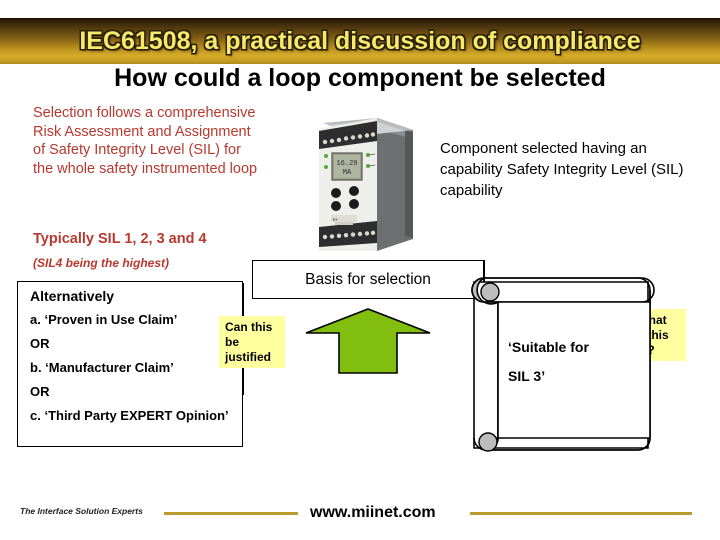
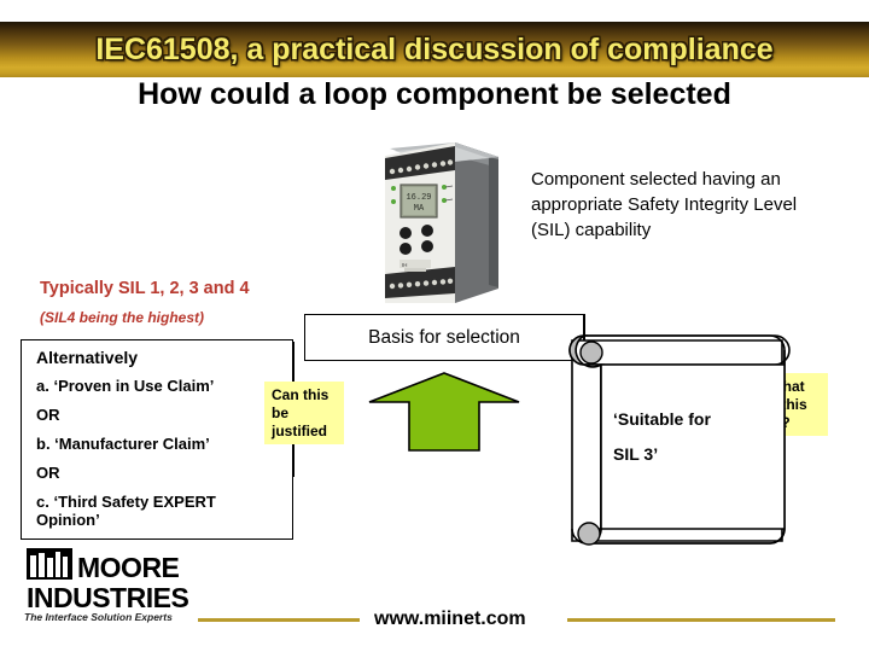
  IEC61508, a practical discussion of compliance
  How could a loop component be selected
- Selection follows a comprehensive Risk Assessment and Assignment of Safety Integrity Level (SIL) for the whole safety instrumented loop
  Typically SIL 1, 2, 3 and 4
  (SIL4 being the highest)
- Component selected having an capability Safety Integrity Level (SIL) capability
+ Component selected having an appropriate Safety Integrity Level (SIL) capability
  16.29
  MA
  Alternatively
  a. ‘Proven in Use Claim’
  OR
  b. ‘Manufacturer Claim’
  OR
- c. ‘Third Party EXPERT Opinion’
+ c. ‘Third Safety EXPERT Opinion’
  Basis for selection
  Can this be justified
  ‘Suitable for
  SIL 3’
+ MOORE
+ INDUSTRIES
  The Interface Solution Experts
  www.miinet.com
